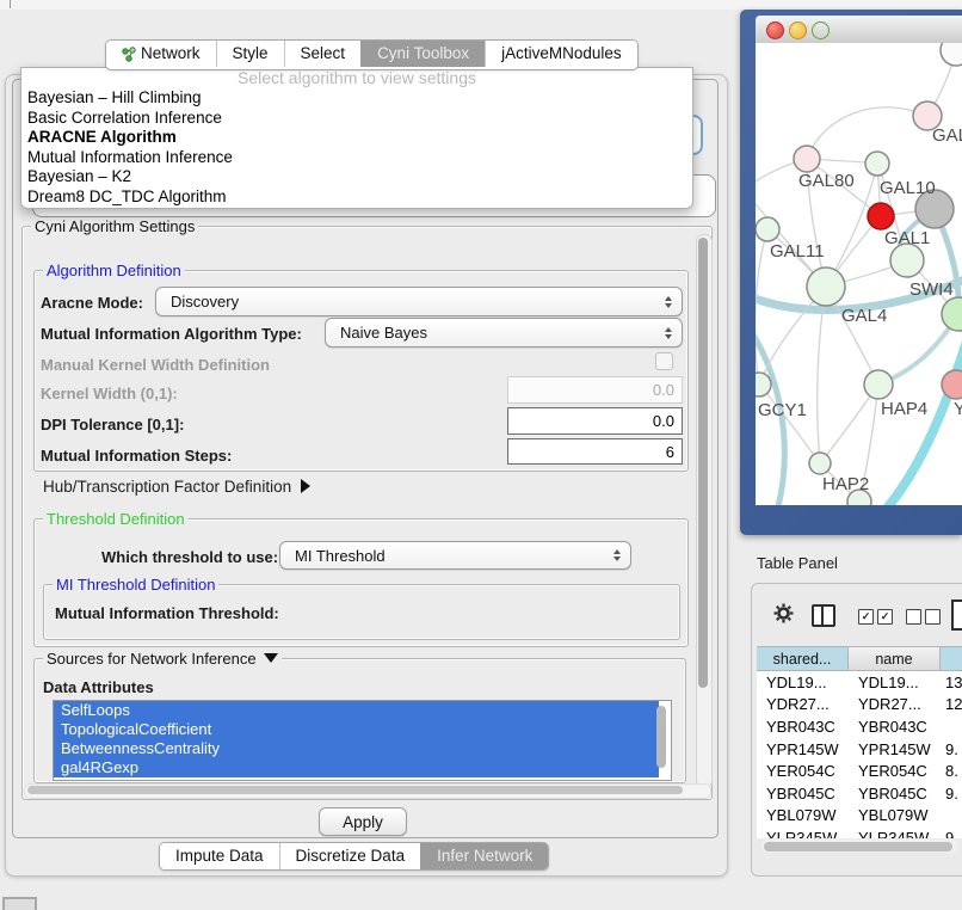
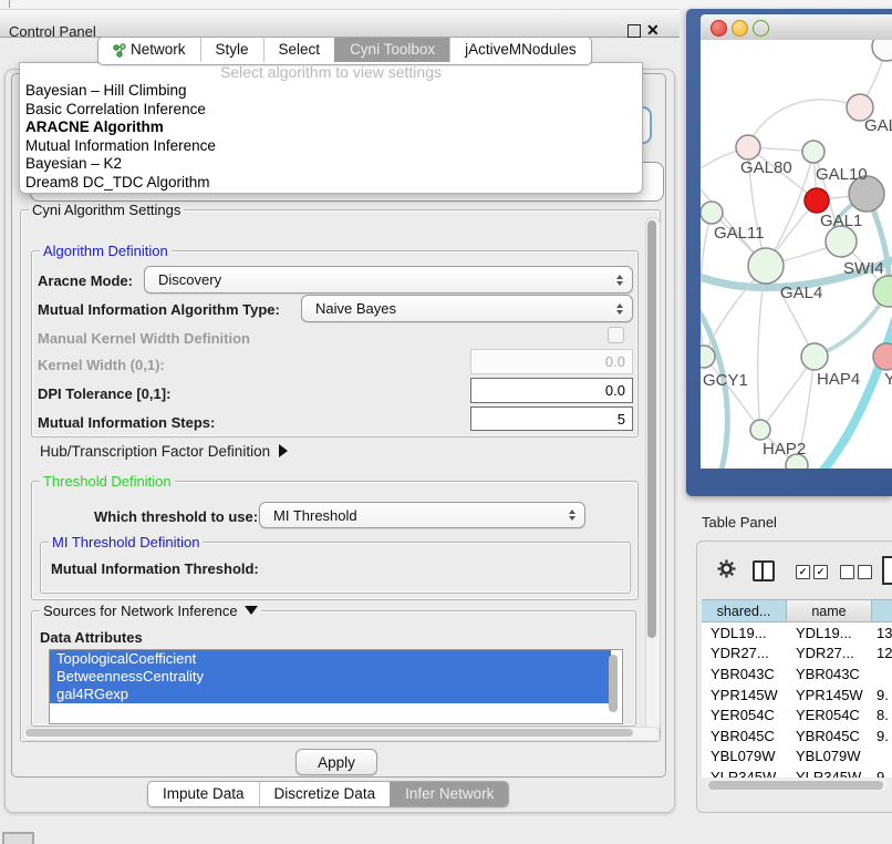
+ Control Panel
+ ✕
  Network
  Style
  Select
  Cyni Toolbox
  jActiveMNodules
  Select algorithm to view settings
  Bayesian – Hill Climbing
  Basic Correlation Inference
  ARACNE Algorithm
  Mutual Information Inference
  Bayesian – K2
  Dream8 DC_TDC Algorithm
  Cyni Algorithm Settings
  Algorithm Definition
  Aracne Mode:
  Discovery
  Mutual Information Algorithm Type:
  Naive Bayes
  Manual Kernel Width Definition
  Kernel Width (0,1):
  0.0
  DPI Tolerance [0,1]:
  0.0
  Mutual Information Steps:
- 6
+ 5
  Hub/Transcription Factor Definition
  Threshold Definition
  Which threshold to use:
  MI Threshold
  MI Threshold Definition
  Mutual Information Threshold:
  Sources for Network Inference
  Data Attributes
- SelfLoops
  TopologicalCoefficient
  BetweennessCentrality
  gal4RGexp
  Apply
  Impute Data
  Discretize Data
  Infer Network
  GAL80
  GAL10
  GAL1
  GAL11
  GAL4
  SWI4
  GCY1
  HAP4
  Y
  HAP2
  Table Panel
  ✓
  ✓
  shared...
  name
  YDL19...
  YDL19...
  13
  YDR27...
  YDR27...
  12
  YBR043C
  YBR043C
  YPR145W
  YPR145W
  9.
  YER054C
  YER054C
  8.
  YBR045C
  YBR045C
  9.
  YBL079W
  YBL079W
  YLR345W
  YLR345W
  9.
